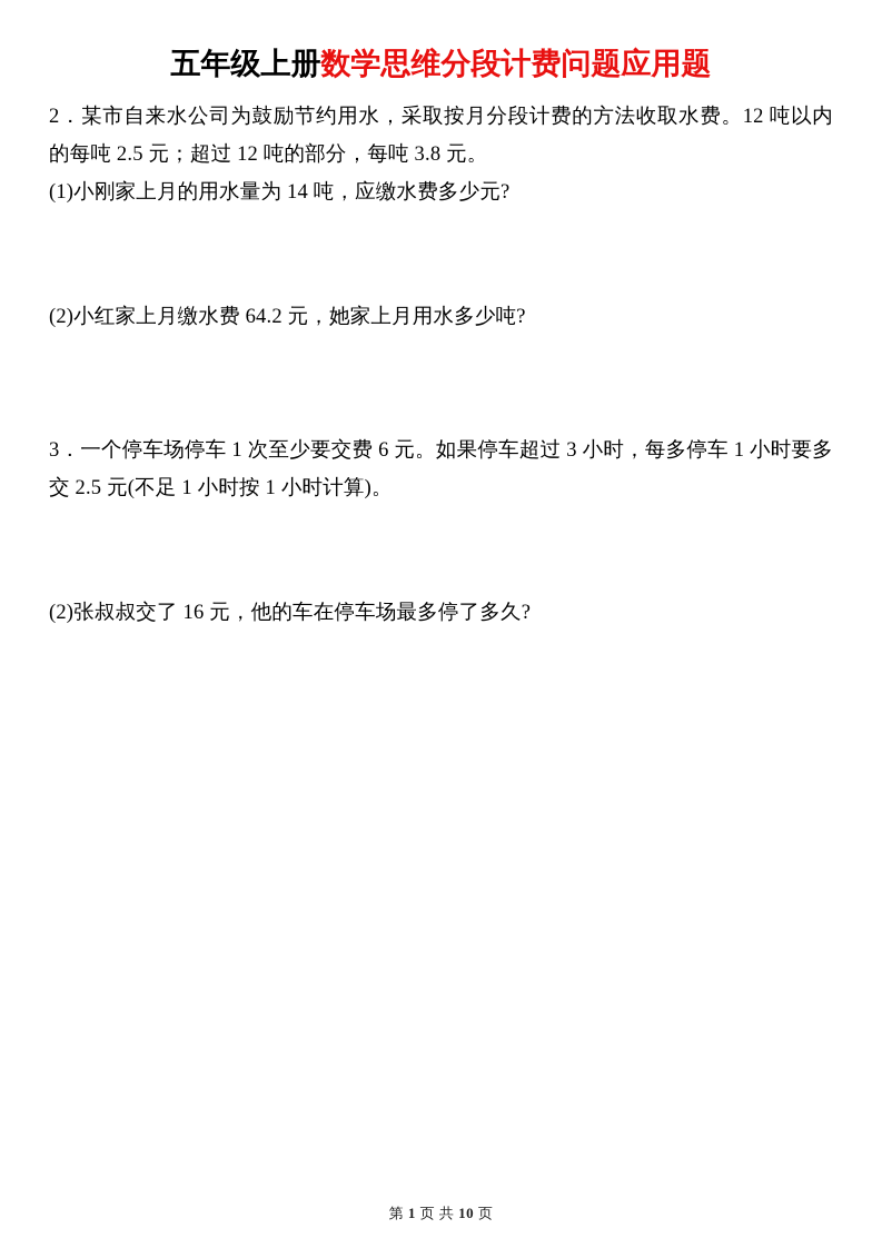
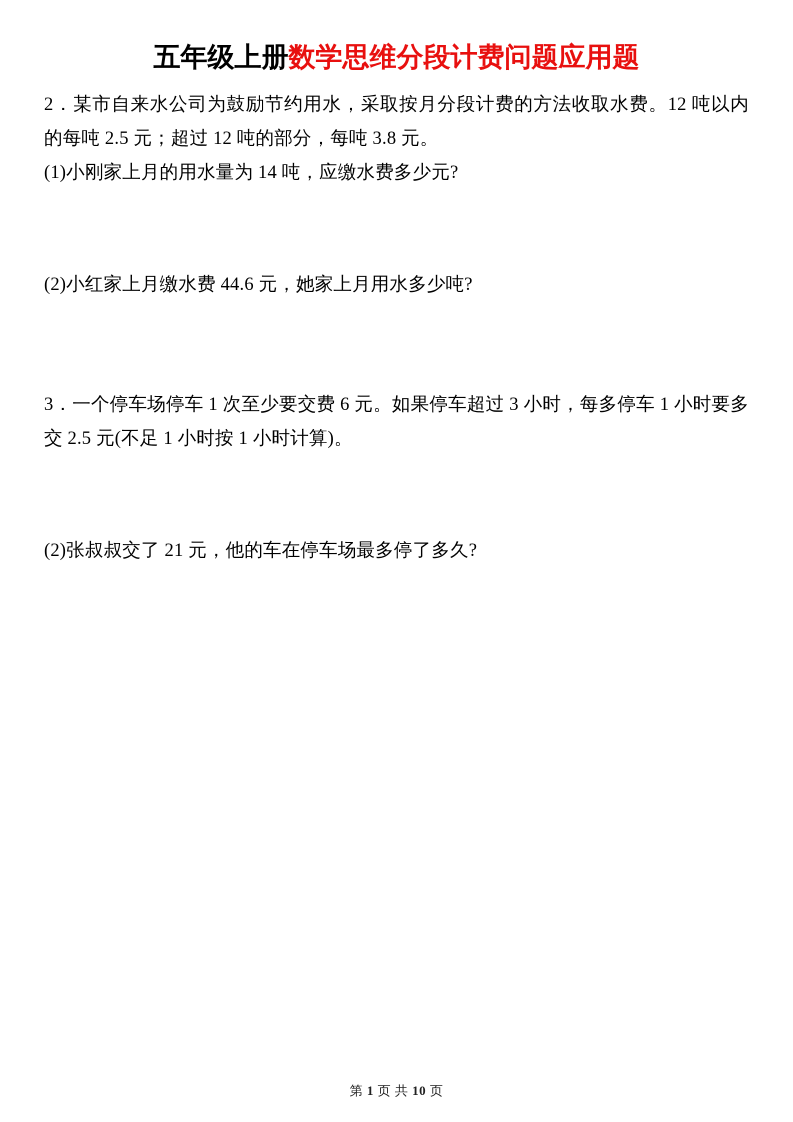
  五年级上册数学思维分段计费问题应用题
  2．某市自来水公司为鼓励节约用水，采取按月分段计费的方法收取水费。12 吨以内的每吨 2.5 元；超过 12 吨的部分，每吨 3.8 元。
  (1)小刚家上月的用水量为 14 吨，应缴水费多少元?
- (2)小红家上月缴水费 64.2 元，她家上月用水多少吨?
+ (2)小红家上月缴水费 44.6 元，她家上月用水多少吨?
  3．一个停车场停车 1 次至少要交费 6 元。如果停车超过 3 小时，每多停车 1 小时要多交 2.5 元(不足 1 小时按 1 小时计算)。
- (2)张叔叔交了 16 元，他的车在停车场最多停了多久?
+ (2)张叔叔交了 21 元，他的车在停车场最多停了多久?
  第 1 页 共 10 页
